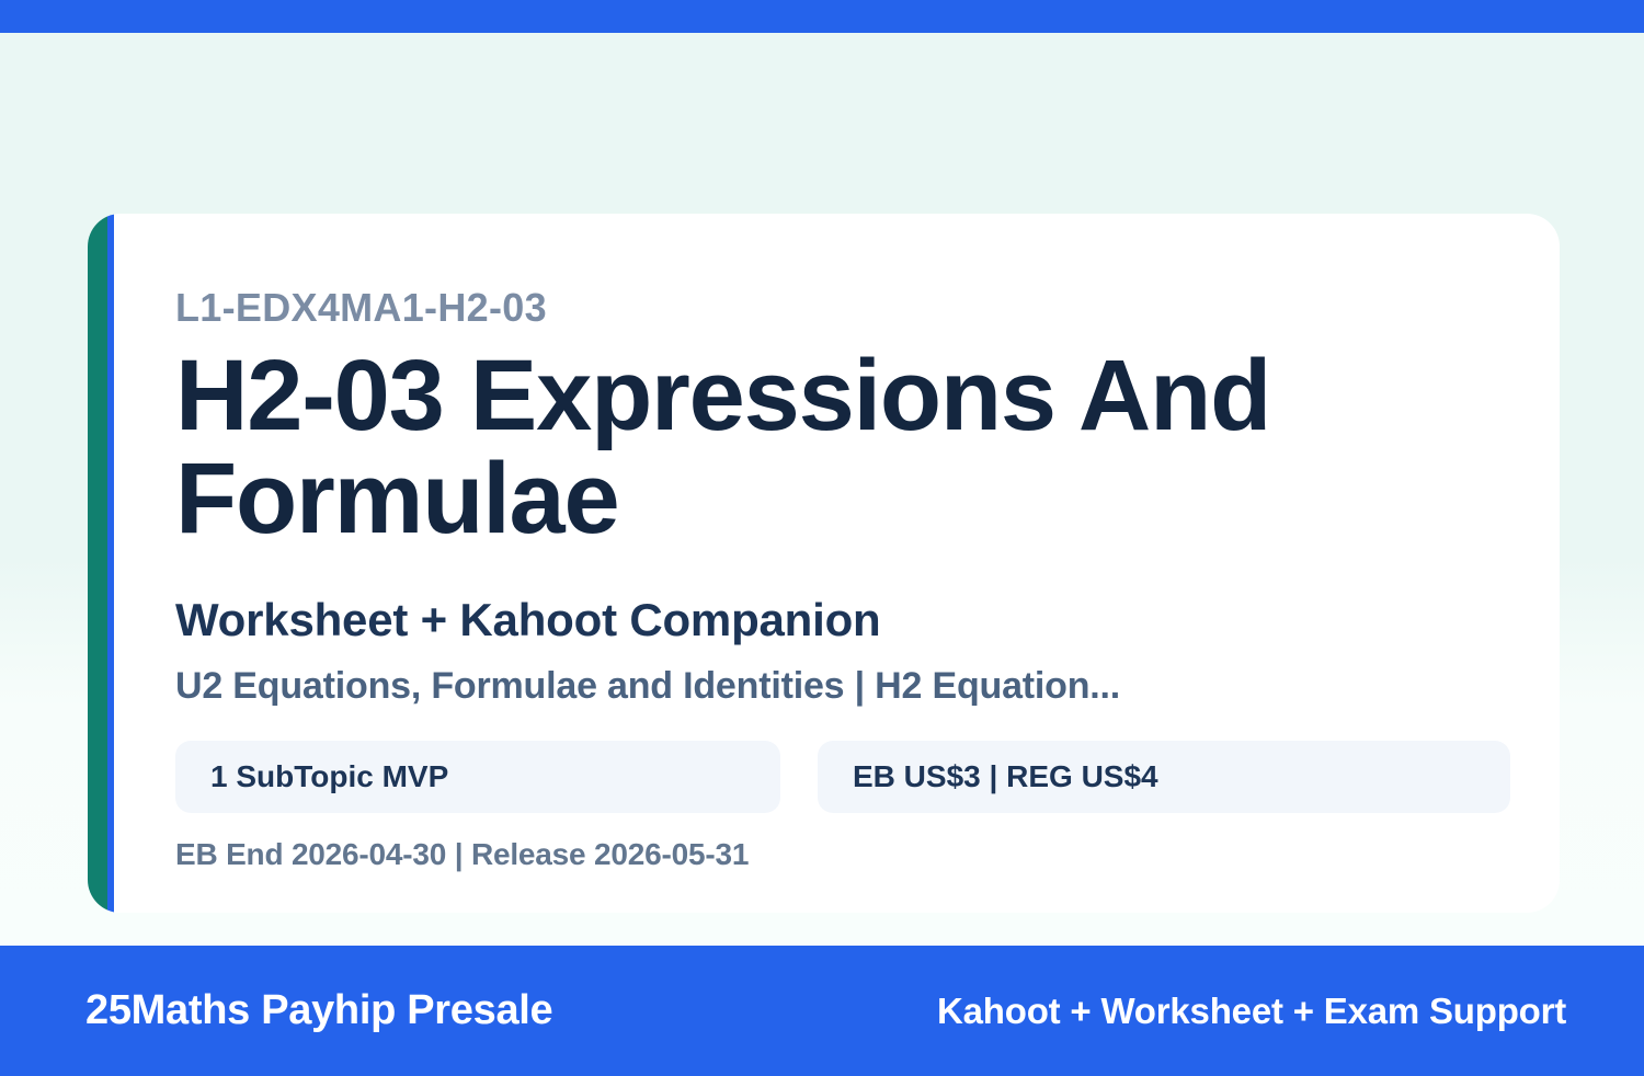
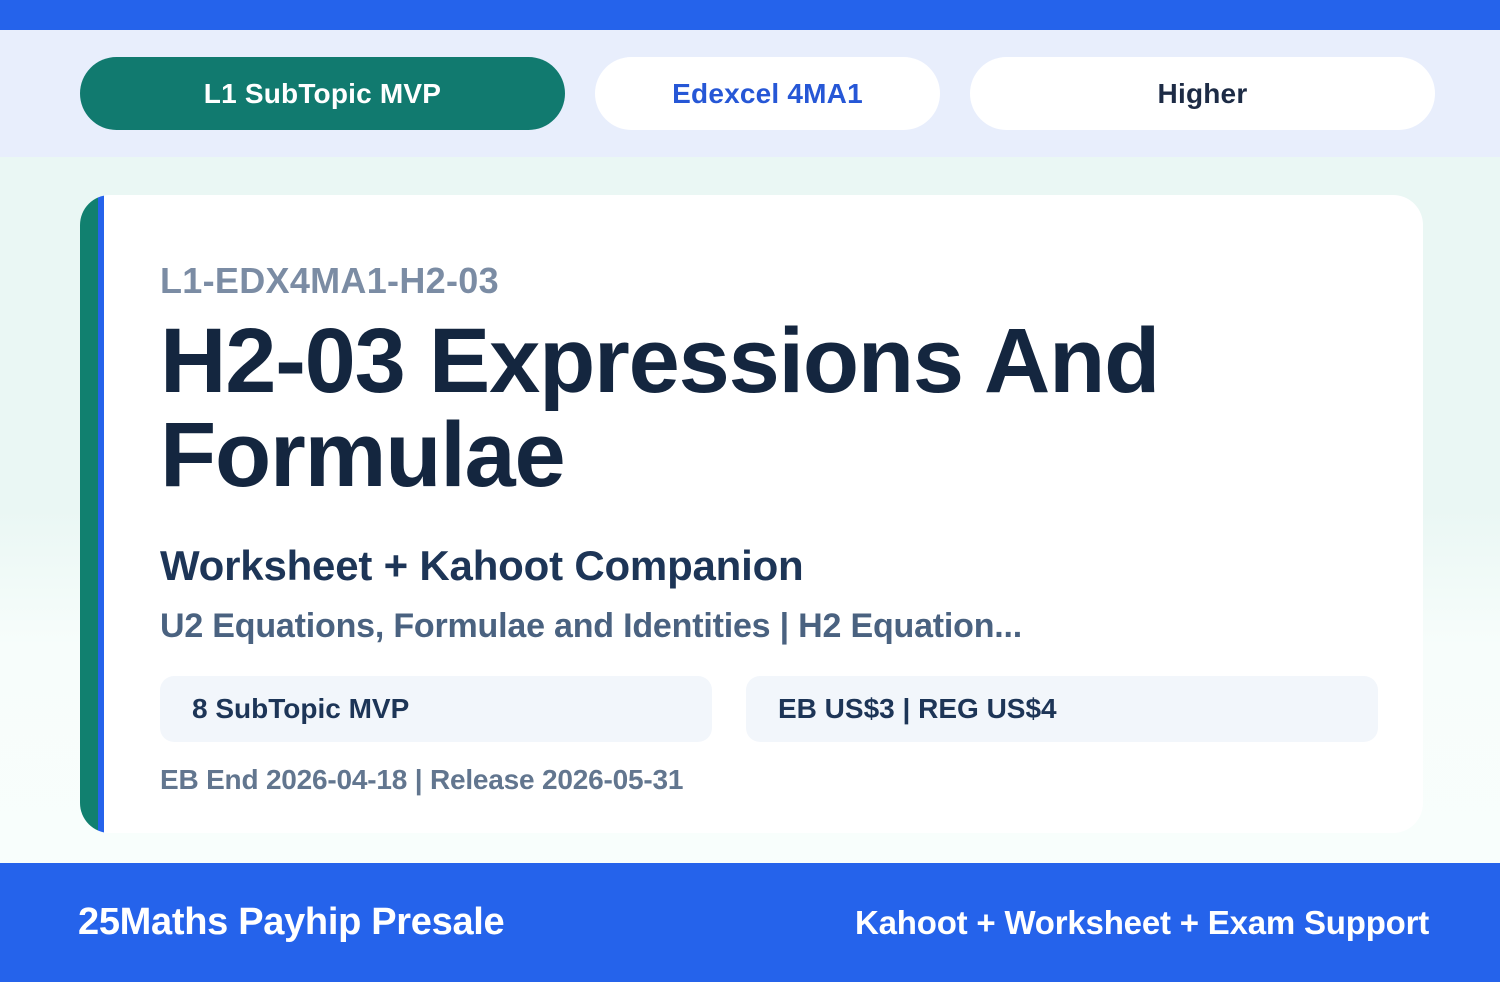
+ L1 SubTopic MVP
+ Edexcel 4MA1
+ Higher
  L1-EDX4MA1-H2-03
  H2-03 Expressions And Formulae
  Worksheet + Kahoot Companion
  U2 Equations, Formulae and Identities | H2 Equation...
- 1 SubTopic MVP
+ 8 SubTopic MVP
  EB US$3 | REG US$4
- EB End 2026-04-30 | Release 2026-05-31
+ EB End 2026-04-18 | Release 2026-05-31
  25Maths Payhip Presale
  Kahoot + Worksheet + Exam Support
